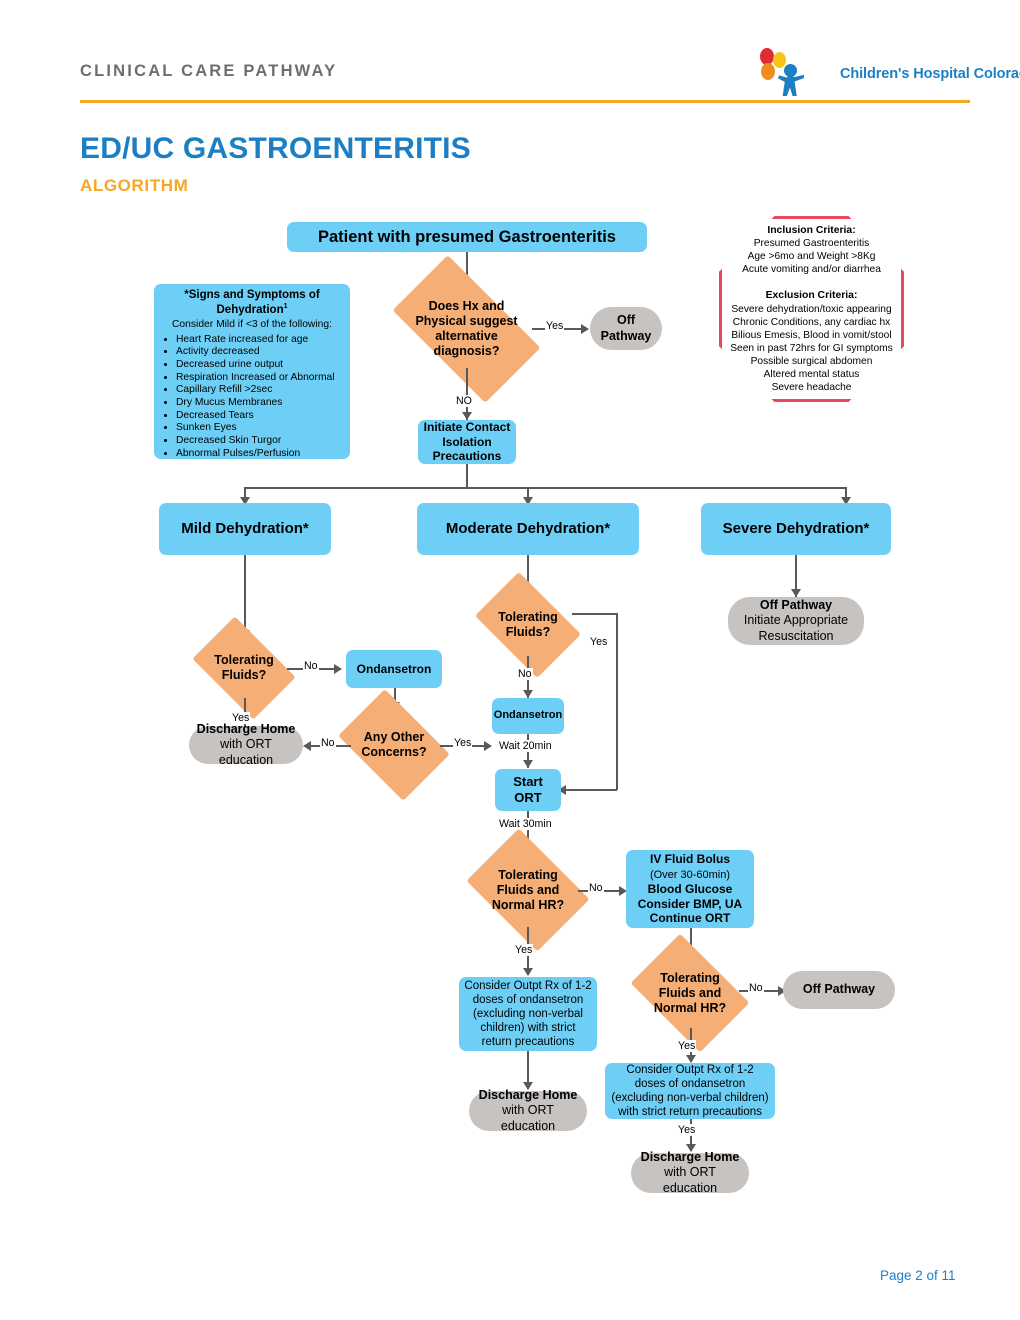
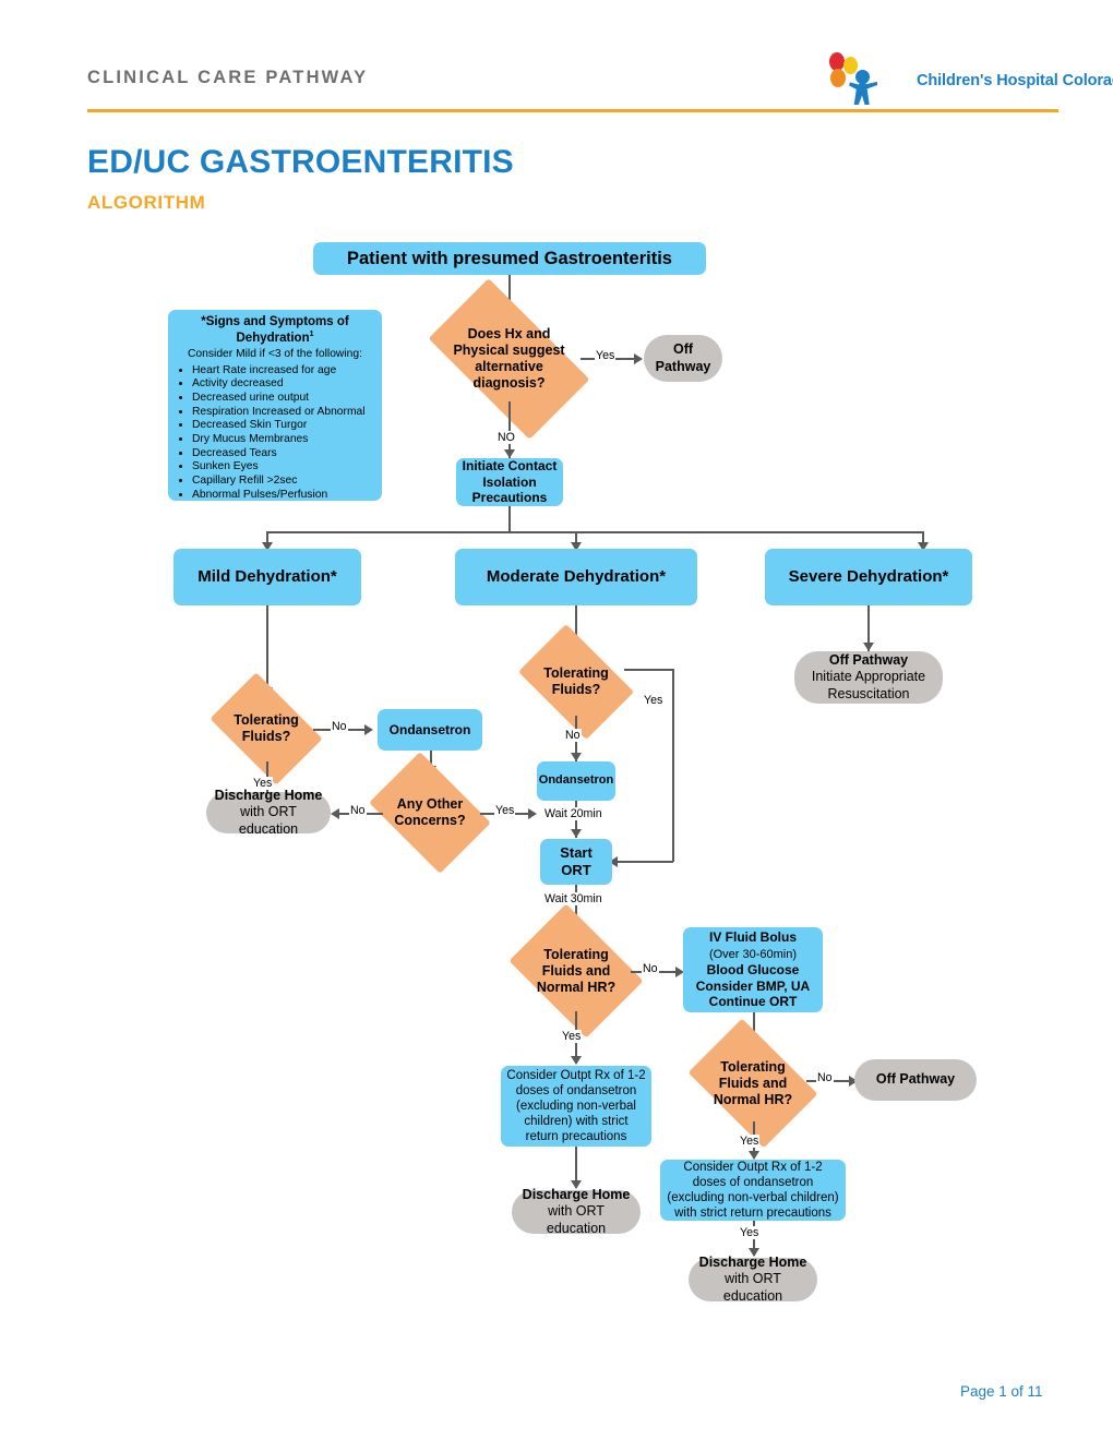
  CLINICAL CARE PATHWAY
  ED/UC GASTROENTERITIS
  ALGORITHM
  Children's Hospital Colora
- Page 2 of 11
+ Page 1 of 11
- Inclusion Criteria:
- Presumed Gastroenteritis
- Age >6mo and Weight >8Kg
- Acute vomiting and/or diarrhea
- Exclusion Criteria:
- Severe dehydration/toxic appearing
- Chronic Conditions, any cardiac hx
- Bilious Emesis, Blood in vomit/stool
- Seen in past 72hrs for GI symptoms
- Possible surgical abdomen
- Altered mental status
- Severe headache
  *Signs and Symptoms of
  Dehydration
  Consider Mild if <3 of the following:
  Heart Rate increased for age
  Activity decreased
  Decreased urine output
  Respiration Increased or Abnormal
- Capillary Refill >2sec
+ Decreased Skin Turgor
  Dry Mucus Membranes
  Decreased Tears
  Sunken Eyes
- Decreased Skin Turgor
+ Capillary Refill >2sec
  Abnormal Pulses/Perfusion
  Patient with presumed Gastroenteritis
  Does Hx and
  Physical suggest
  alternative
  diagnosis?
  Yes
  Off
  Pathway
  NO
  Initiate Contact
  Isolation
  Precautions
  Mild Dehydration*
  Moderate Dehydration*
  Severe Dehydration*
  Off Pathway
  Initiate Appropriate
  Resuscitation
  Tolerating
  Fluids?
  No
  Ondansetron
  Yes
  Discharge Home
  with ORT education
  Any Other
  Concerns?
  No
  Yes
  Tolerating
  Fluids?
  Yes
  No
  Ondansetron
  Wait 20min
  Start
  ORT
  Wait 30min
  Tolerating
  Fluids and
  Normal HR?
  No
  IV Fluid Bolus
  (Over 30-60min)
  Blood Glucose
  Consider BMP, UA
  Continue ORT
  Yes
  Consider Outpt Rx of 1-2 doses of ondansetron (excluding non-verbal children) with strict return precautions
  Discharge Home
  with ORT education
  Tolerating
  Fluids and
  Normal HR?
  No
  Off Pathway
  Yes
  Consider Outpt Rx of 1-2 doses of ondansetron (excluding non-verbal children) with strict return precautions
  Yes
  Discharge Home
  with ORT education
